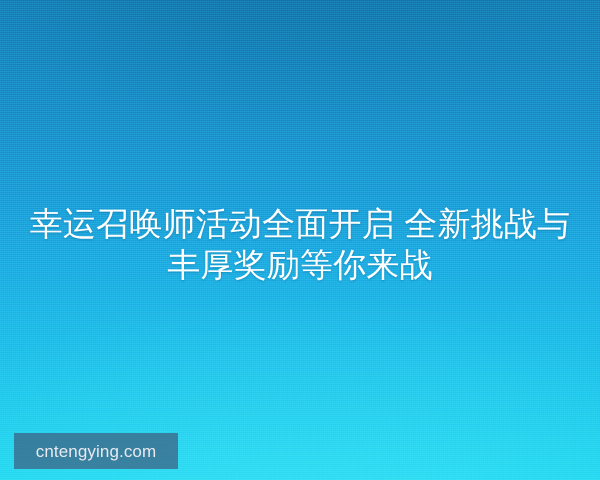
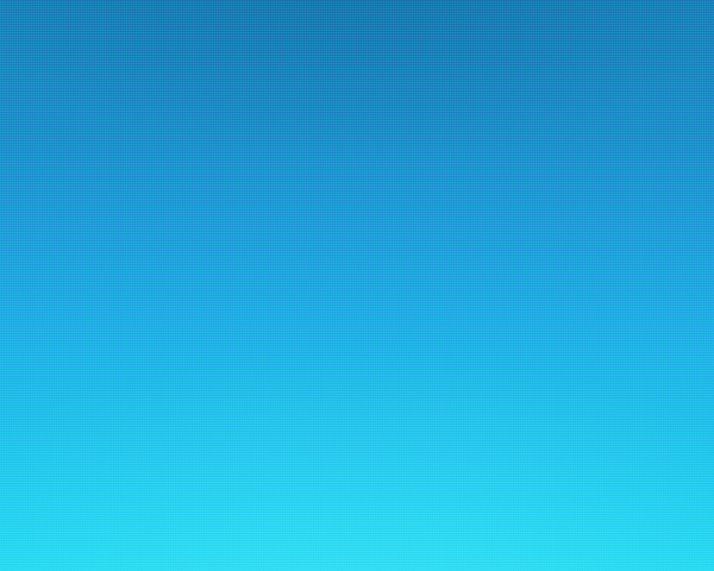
- 幸运召唤师活动全面开启 全新挑战与丰厚奖励等你来战
- cntengying.com
